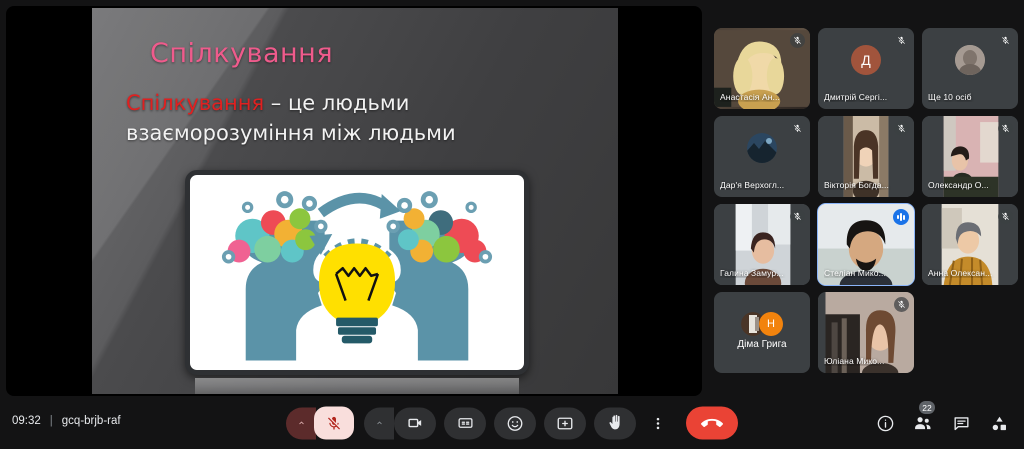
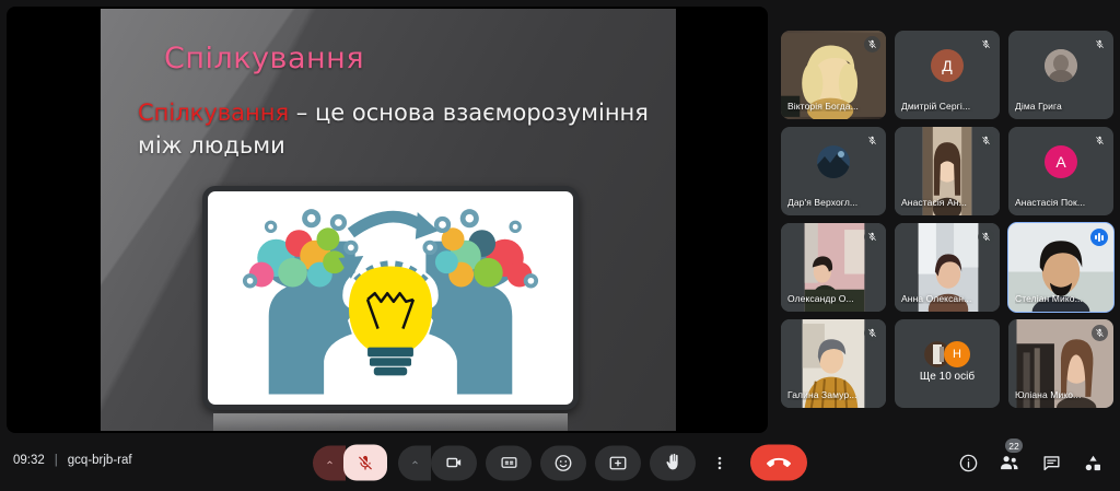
  Спілкування
- Спілкування – це людьми взаєморозуміння між людьми
+ Спілкування – це основа взаєморозуміння між людьми
- Анастасія Ан...
+ Вікторія Богда...
  Д
  Дмитрій Сергі...
- Ще 10 осіб
+ Діма Грига
  Дар'я Верхогл...
- Вікторія Богда...
+ Анастасія Ан...
+ А
+ Анастасія Пок...
  Олександр О...
- Галина Замур...
+ Анна Олексан...
  Стеліан Мико...
- Анна Олексан...
+ Галина Замур...
  Н
- Діма Грига
+ Ще 10 осіб
  Юліана Мико...
  09:32
  |
  gcq-brjb-raf
  22
